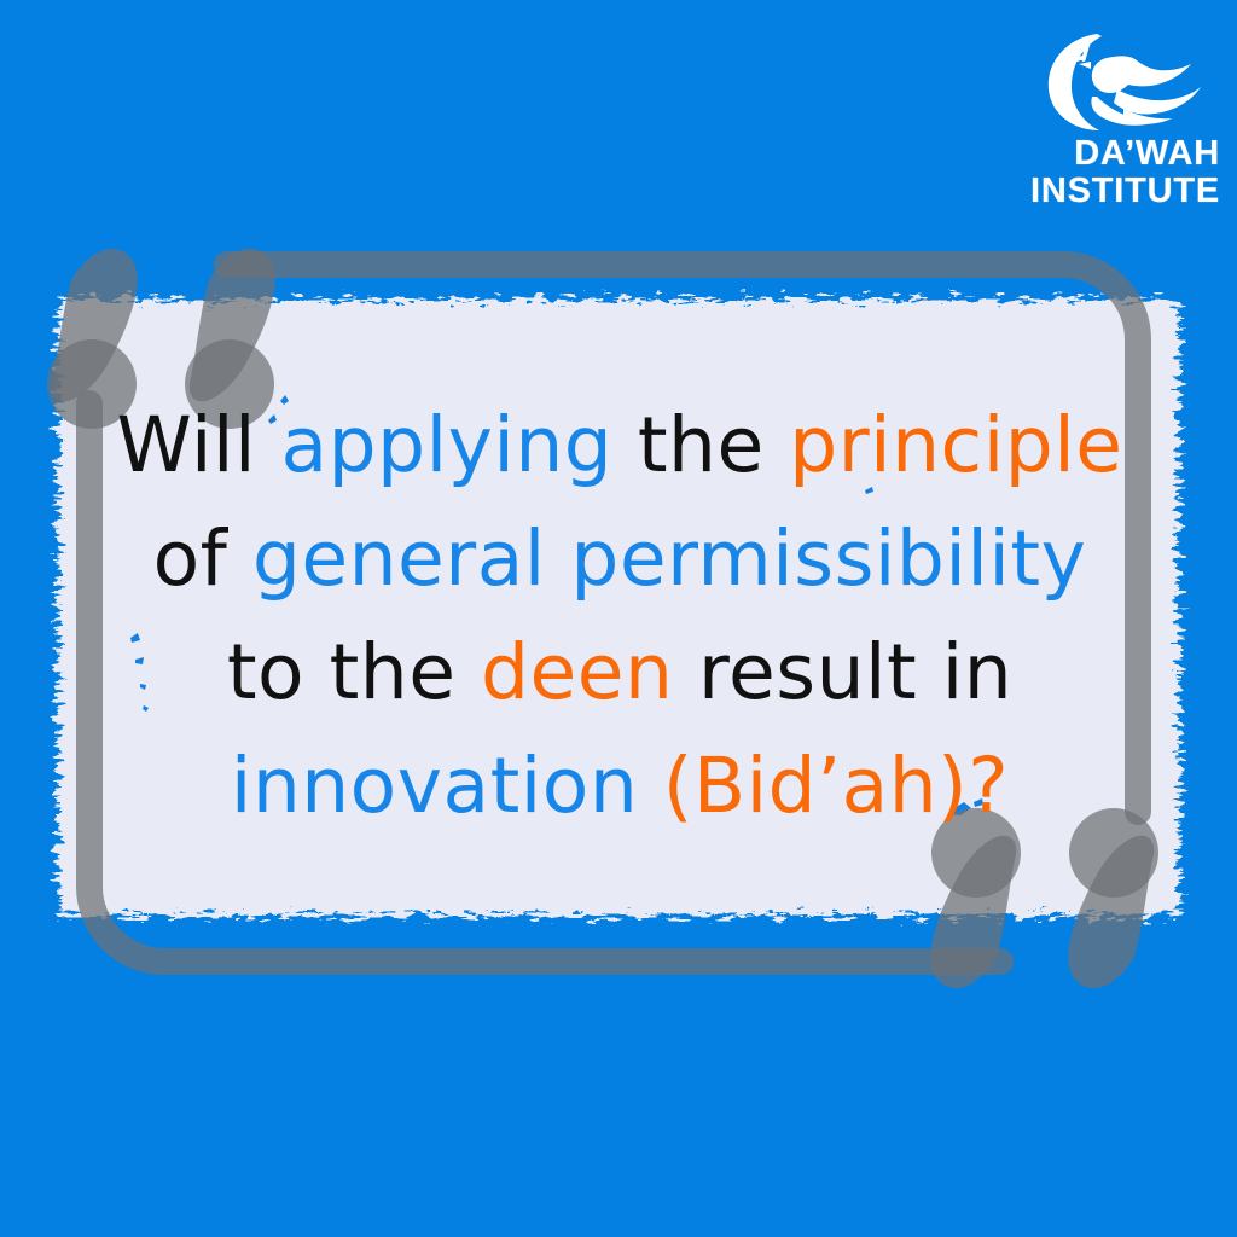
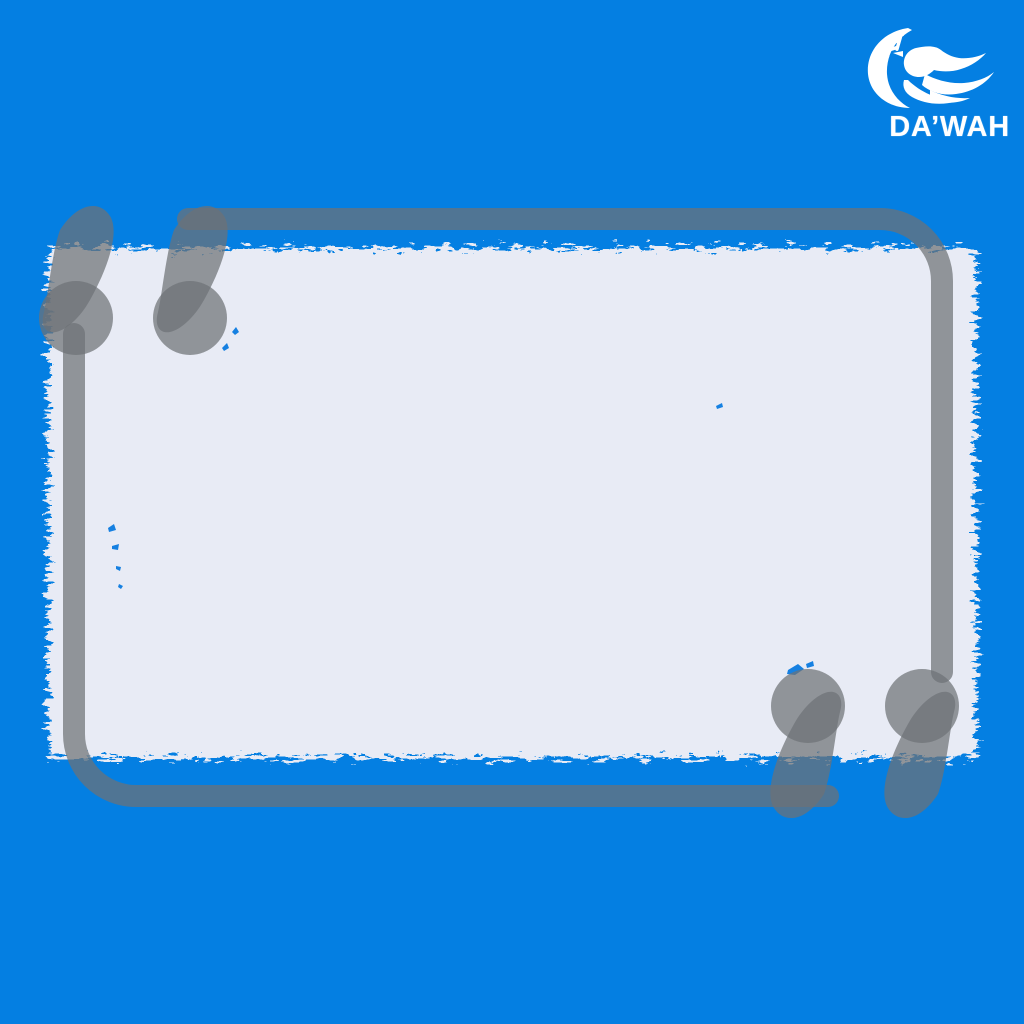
  DA’WAH
- INSTITUTE
- Will applying the principle
- of general permissibility
- to the deen result in
- innovation (Bid’ah)?
